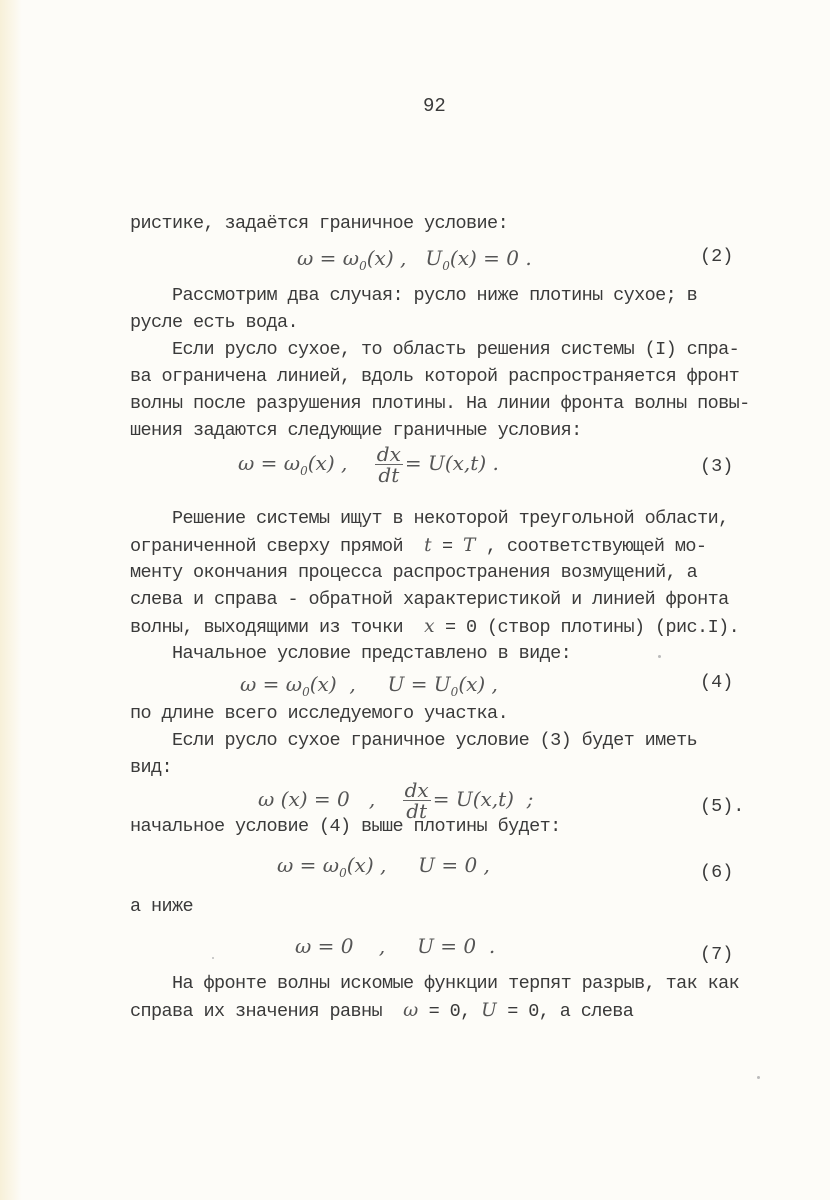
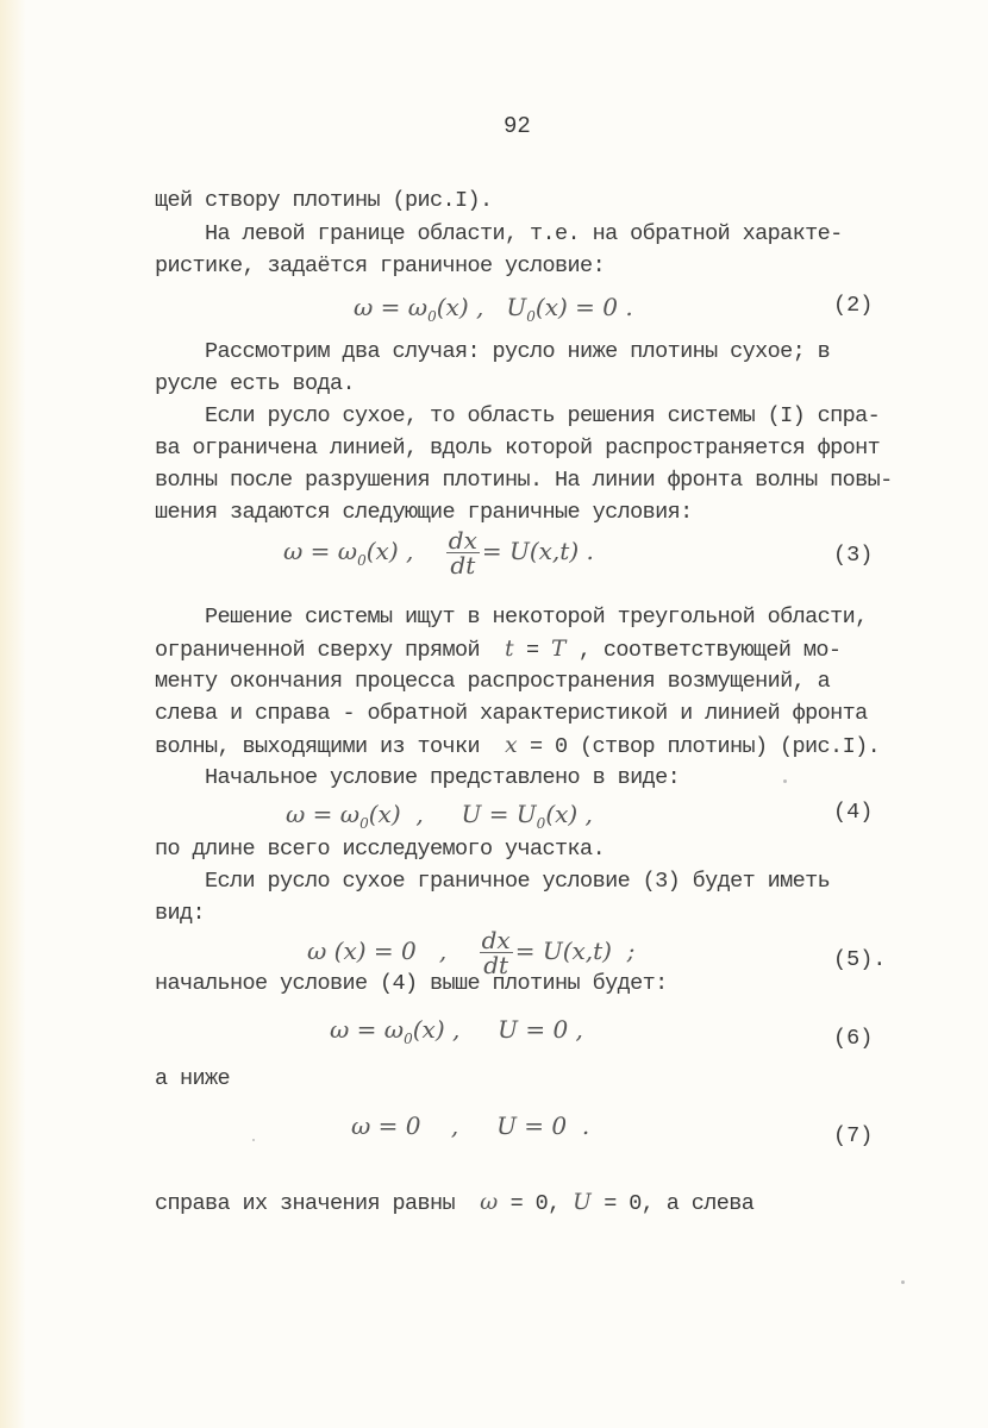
  92
+ щей створу плотины (рис.I).
+ На левой границе области, т.е. на обратной характе-
  ристике, задаётся граничное условие:
  ω = ω0(x) , U0(x) = 0 .
  (2)
  Рассмотрим два случая: русло ниже плотины сухое; в
  русле есть вода.
  Если русло сухое, то область решения системы (I) спра-
  ва ограничена линией, вдоль которой распространяется фронт
  волны после разрушения плотины. На линии фронта волны повы-
  шения задаются следующие граничные условия:
  ω = ω0(x) ,
  dx
  dt
  = U(x,t) .
  (3)
  Решение системы ищут в некоторой треугольной области,
  ограниченной сверху прямой t = T , соответствующей мо-
  менту окончания процесса распространения возмущений, а
  слева и справа - обратной характеристикой и линией фронта
  волны, выходящими из точки x = 0 (створ плотины) (рис.I).
  Начальное условие представлено в виде:
  ω = ω0(x) , U = U0(x) ,
  (4)
  по длине всего исследуемого участка.
  Если русло сухое граничное условие (3) будет иметь
  вид:
  ω (x) = 0 ,
  dx
  dt
  = U(x,t) ;
  (5).
  начальное условие (4) выше плотины будет:
  ω = ω0(x) , U = 0 ,
  (6)
  а ниже
  ω = 0 , U = 0 .
  (7)
- На фронте волны искомые функции терпят разрыв, так как
  справа их значения равны ω = 0, U = 0, а слева
